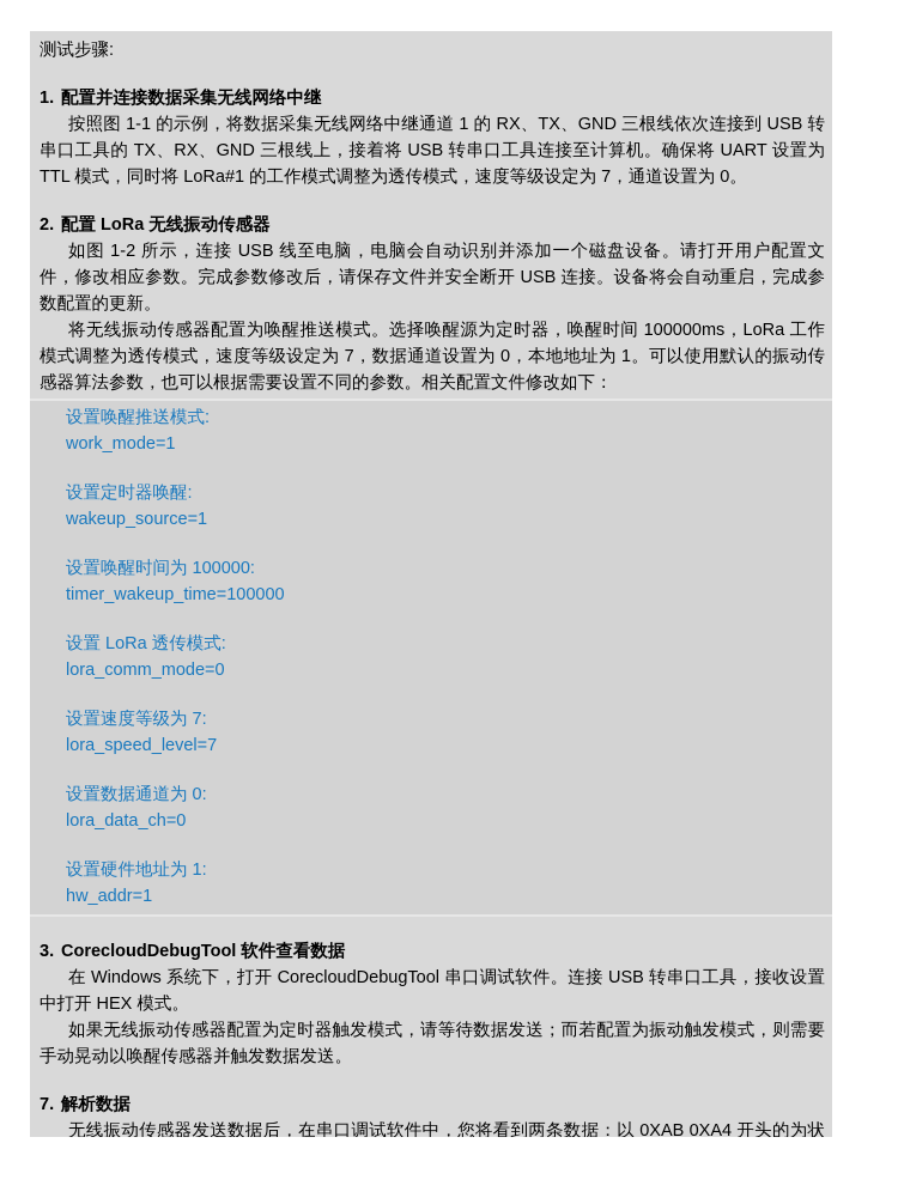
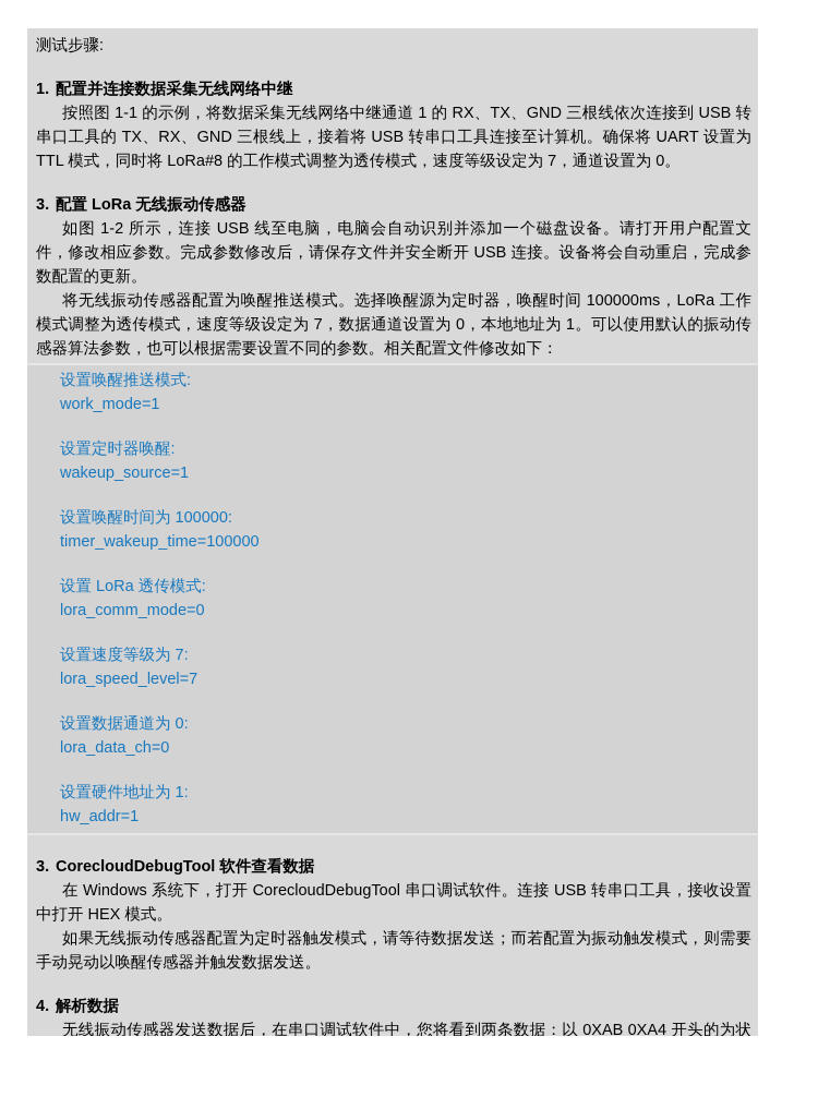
  测试步骤:
  1. 配置并连接数据采集无线网络中继
- 按照图 1-1 的示例，将数据采集无线网络中继通道 1 的 RX、TX、GND 三根线依次连接到 USB 转串口工具的 TX、RX、GND 三根线上，接着将 USB 转串口工具连接至计算机。确保将 UART 设置为 TTL 模式，同时将 LoRa#1 的工作模式调整为透传模式，速度等级设定为 7，通道设置为 0。
+ 按照图 1-1 的示例，将数据采集无线网络中继通道 1 的 RX、TX、GND 三根线依次连接到 USB 转串口工具的 TX、RX、GND 三根线上，接着将 USB 转串口工具连接至计算机。确保将 UART 设置为 TTL 模式，同时将 LoRa#8 的工作模式调整为透传模式，速度等级设定为 7，通道设置为 0。
- 2. 配置 LoRa 无线振动传感器
+ 3. 配置 LoRa 无线振动传感器
  如图 1-2 所示，连接 USB 线至电脑，电脑会自动识别并添加一个磁盘设备。请打开用户配置文件，修改相应参数。完成参数修改后，请保存文件并安全断开 USB 连接。设备将会自动重启，完成参数配置的更新。
  将无线振动传感器配置为唤醒推送模式。选择唤醒源为定时器，唤醒时间 100000ms，LoRa 工作模式调整为透传模式，速度等级设定为 7，数据通道设置为 0，本地地址为 1。可以使用默认的振动传感器算法参数，也可以根据需要设置不同的参数。相关配置文件修改如下：
  设置唤醒推送模式:
  work_mode=1
  设置定时器唤醒:
  wakeup_source=1
  设置唤醒时间为 100000:
  timer_wakeup_time=100000
  设置 LoRa 透传模式:
  lora_comm_mode=0
  设置速度等级为 7:
  lora_speed_level=7
  设置数据通道为 0:
  lora_data_ch=0
  设置硬件地址为 1:
  hw_addr=1
  3. CorecloudDebugTool 软件查看数据
  在 Windows 系统下，打开 CorecloudDebugTool 串口调试软件。连接 USB 转串口工具，接收设置中打开 HEX 模式。
  如果无线振动传感器配置为定时器触发模式，请等待数据发送；而若配置为振动触发模式，则需要手动晃动以唤醒传感器并触发数据发送。
- 7. 解析数据
+ 4. 解析数据
